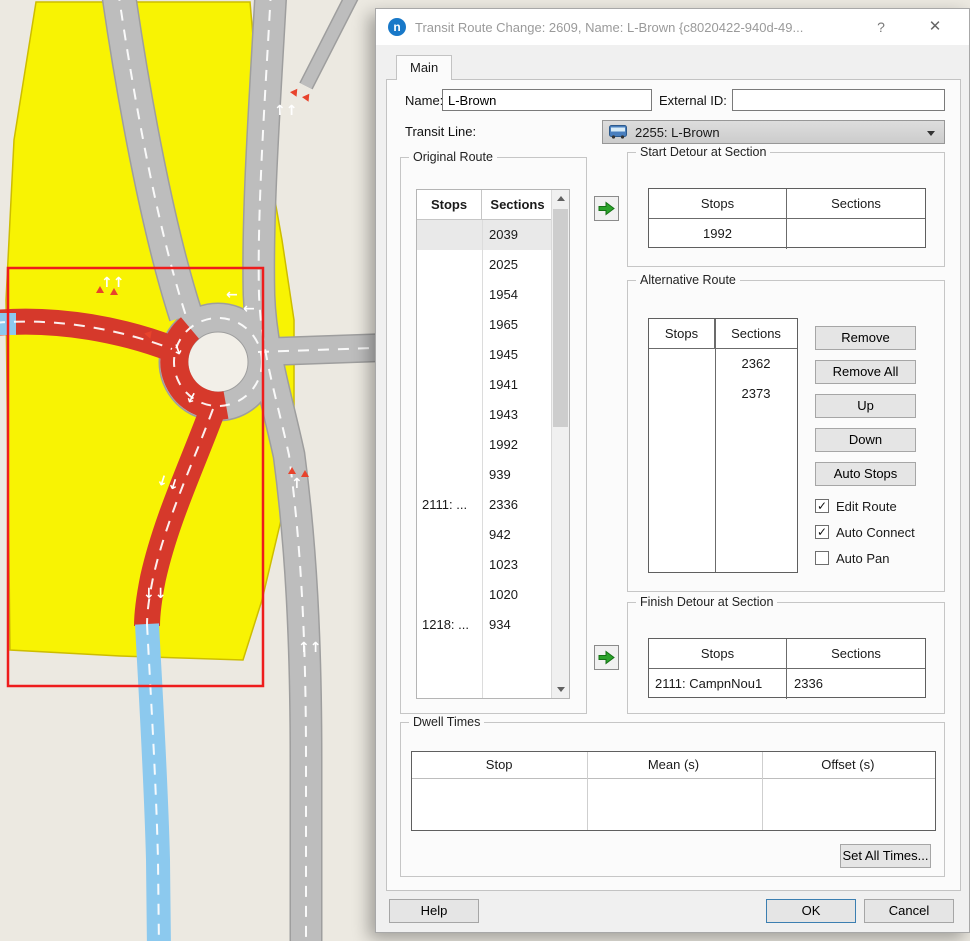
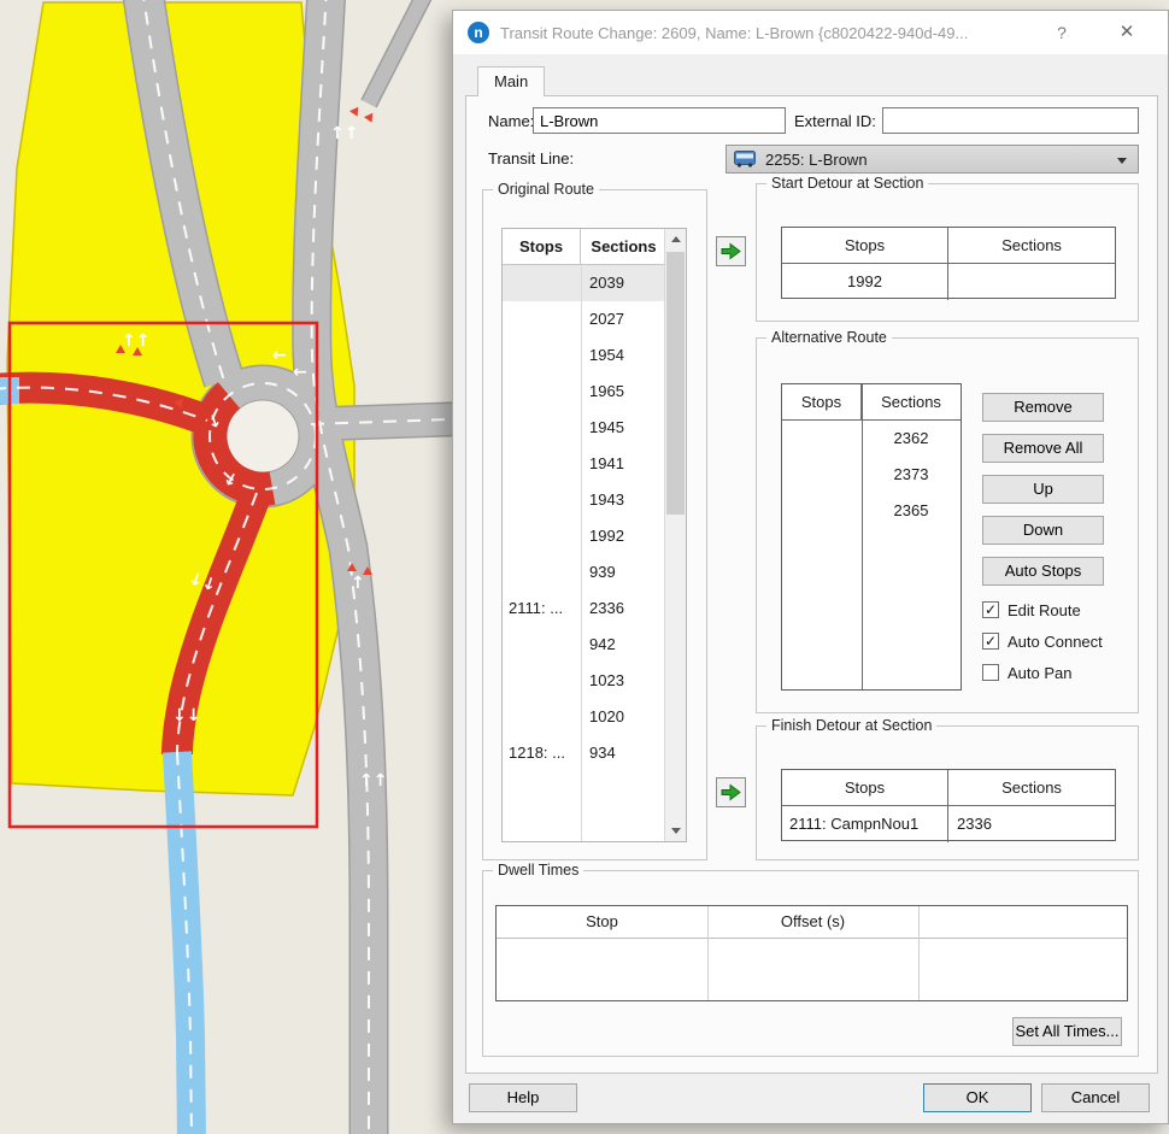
  ↑↑
  ↑↑
  ←
  ←
  ↓↓
  ↑↑
  ↑
  n
  Transit Route Change: 2609, Name: L-Brown {c8020422-940d-49...
  ?
  ✕
  Main
  Name
  L-Brown
  External ID:
  Transit Line:
  2255: L-Brown
  Original Route
  Stops
  Sections
  2039
- 2025
+ 2027
  1954
  1965
  1945
  1941
  1943
  1992
  939
  2111: ...
  2336
  942
  1023
  1020
  1218: ...
  934
  Start Detour at Section
  Stops
  Sections
  1992
  Alternative Route
  Stops
  Sections
  2362
  2373
+ 2365
  Remove
  Remove All
  Up
  Down
  Auto Stops
  ✓
  Edit Route
  ✓
  Auto Connect
  Auto Pan
  Finish Detour at Section
  Stops
  Sections
  2111: CampnNou1
  2336
  Dwell Times
  Stop
- Mean (s)
  Offset (s)
  Set All Times...
  Help
  OK
  Cancel
